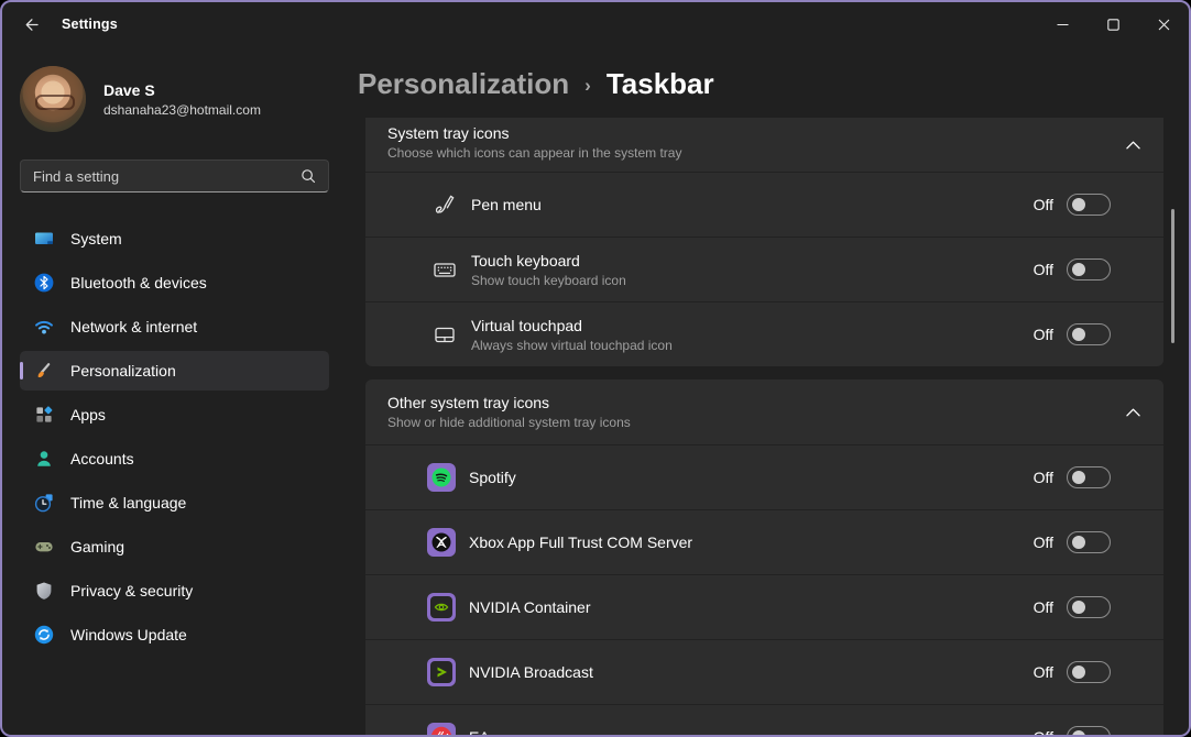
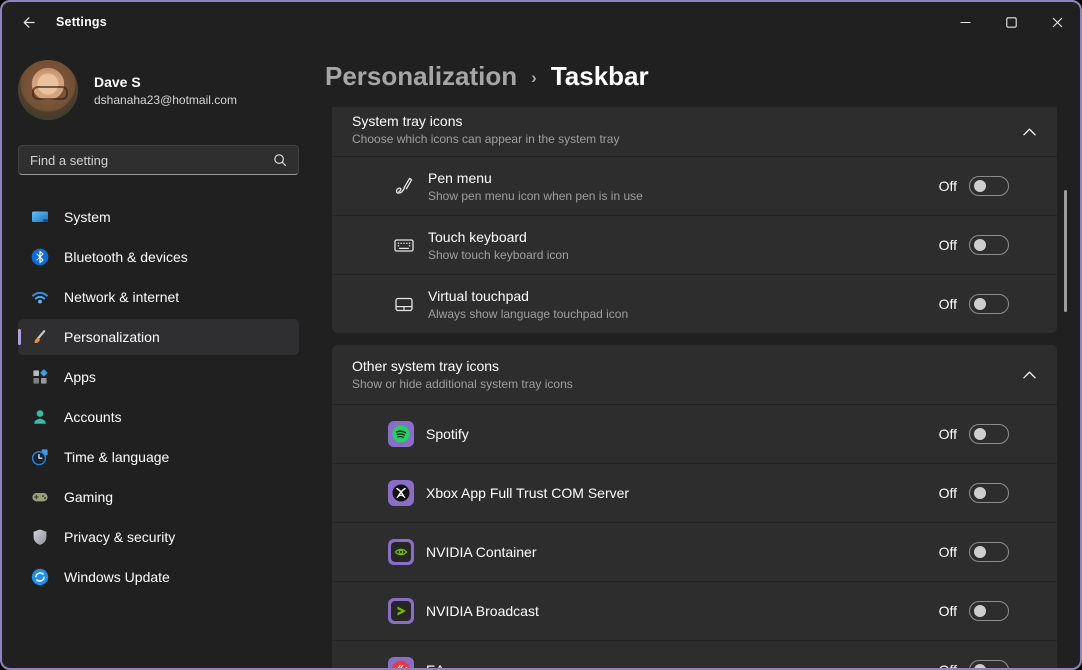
  Settings
  Dave S
  dshanaha23@hotmail.com
  Find a setting
  System
  Bluetooth & devices
  Network & internet
  Personalization
  Apps
  Accounts
  Time & language
  Gaming
  Privacy & security
  Windows Update
  Personalization
  ›
  Taskbar
  System tray icons
  Choose which icons can appear in the system tray
  Pen menu
+ Show pen menu icon when pen is in use
  Off
  Touch keyboard
  Show touch keyboard icon
  Off
  Virtual touchpad
- Always show virtual touchpad icon
+ Always show language touchpad icon
  Off
  Other system tray icons
  Show or hide additional system tray icons
  Spotify
  Off
  Xbox App Full Trust COM Server
  Off
  NVIDIA Container
  Off
  NVIDIA Broadcast
  Off
